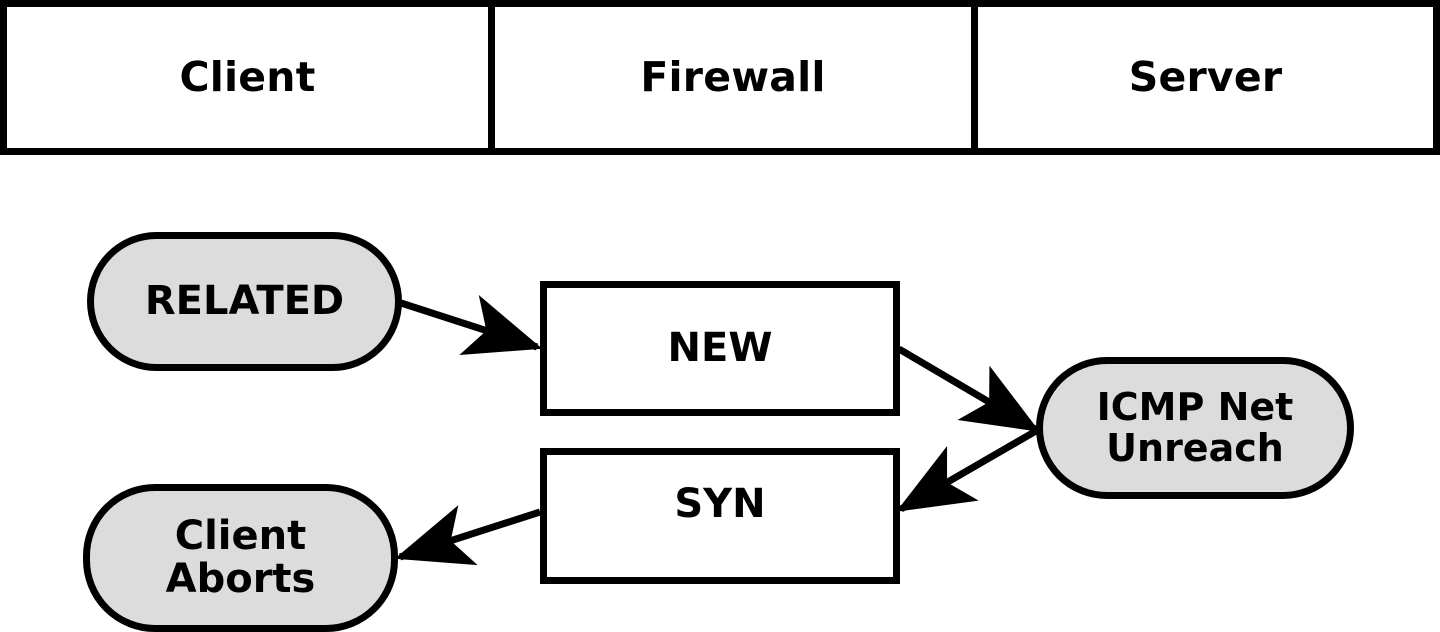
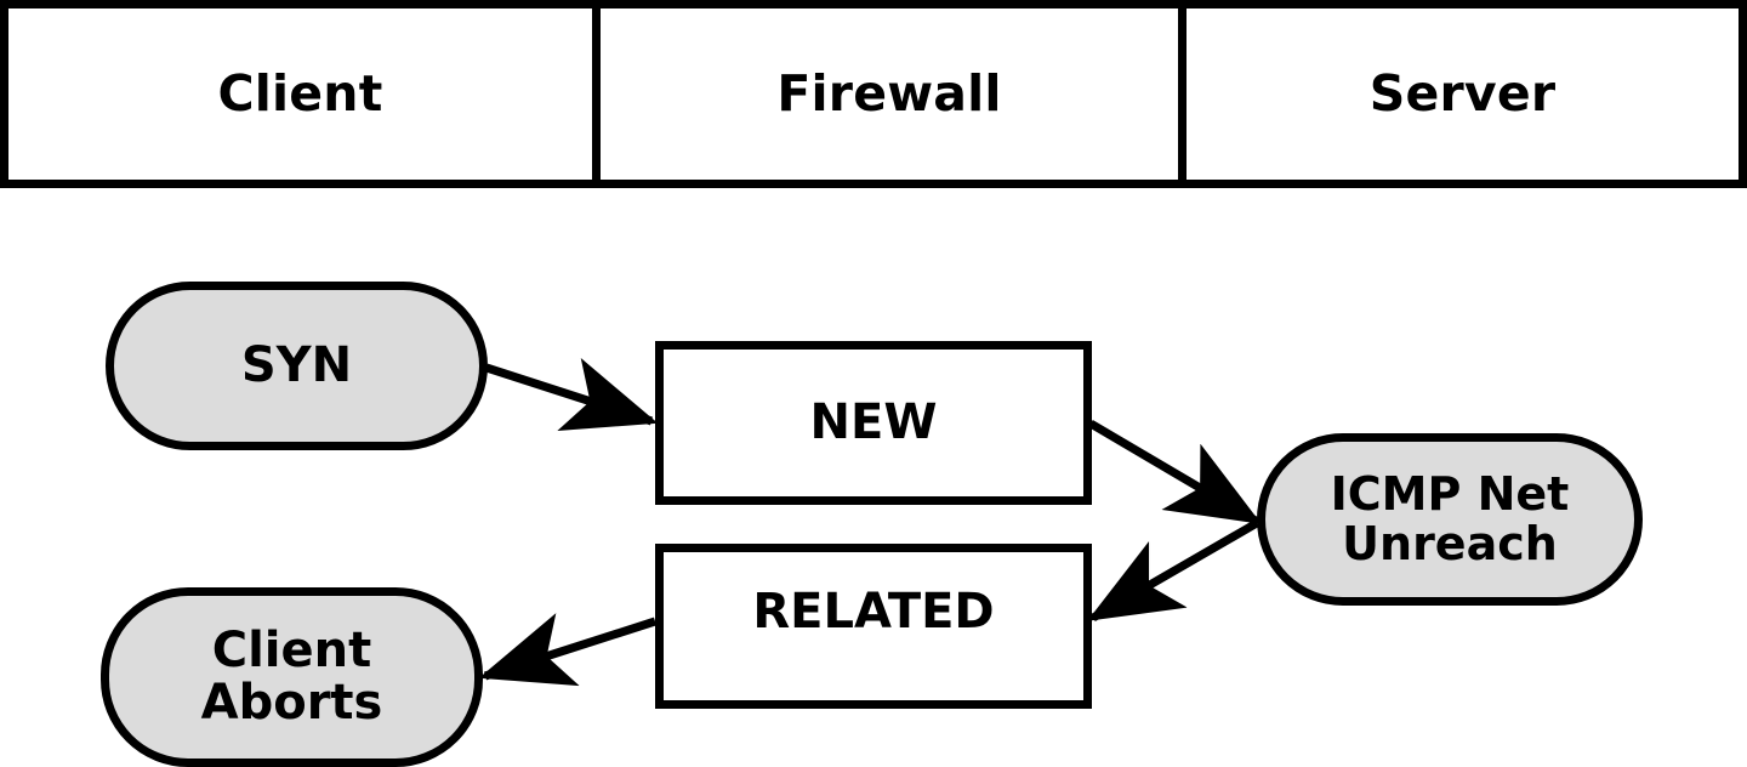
  Client
  Firewall
  Server
- RELATED
+ SYN
  NEW
  ICMP Net
  Unreach
- SYN
+ RELATED
  Client
  Aborts
